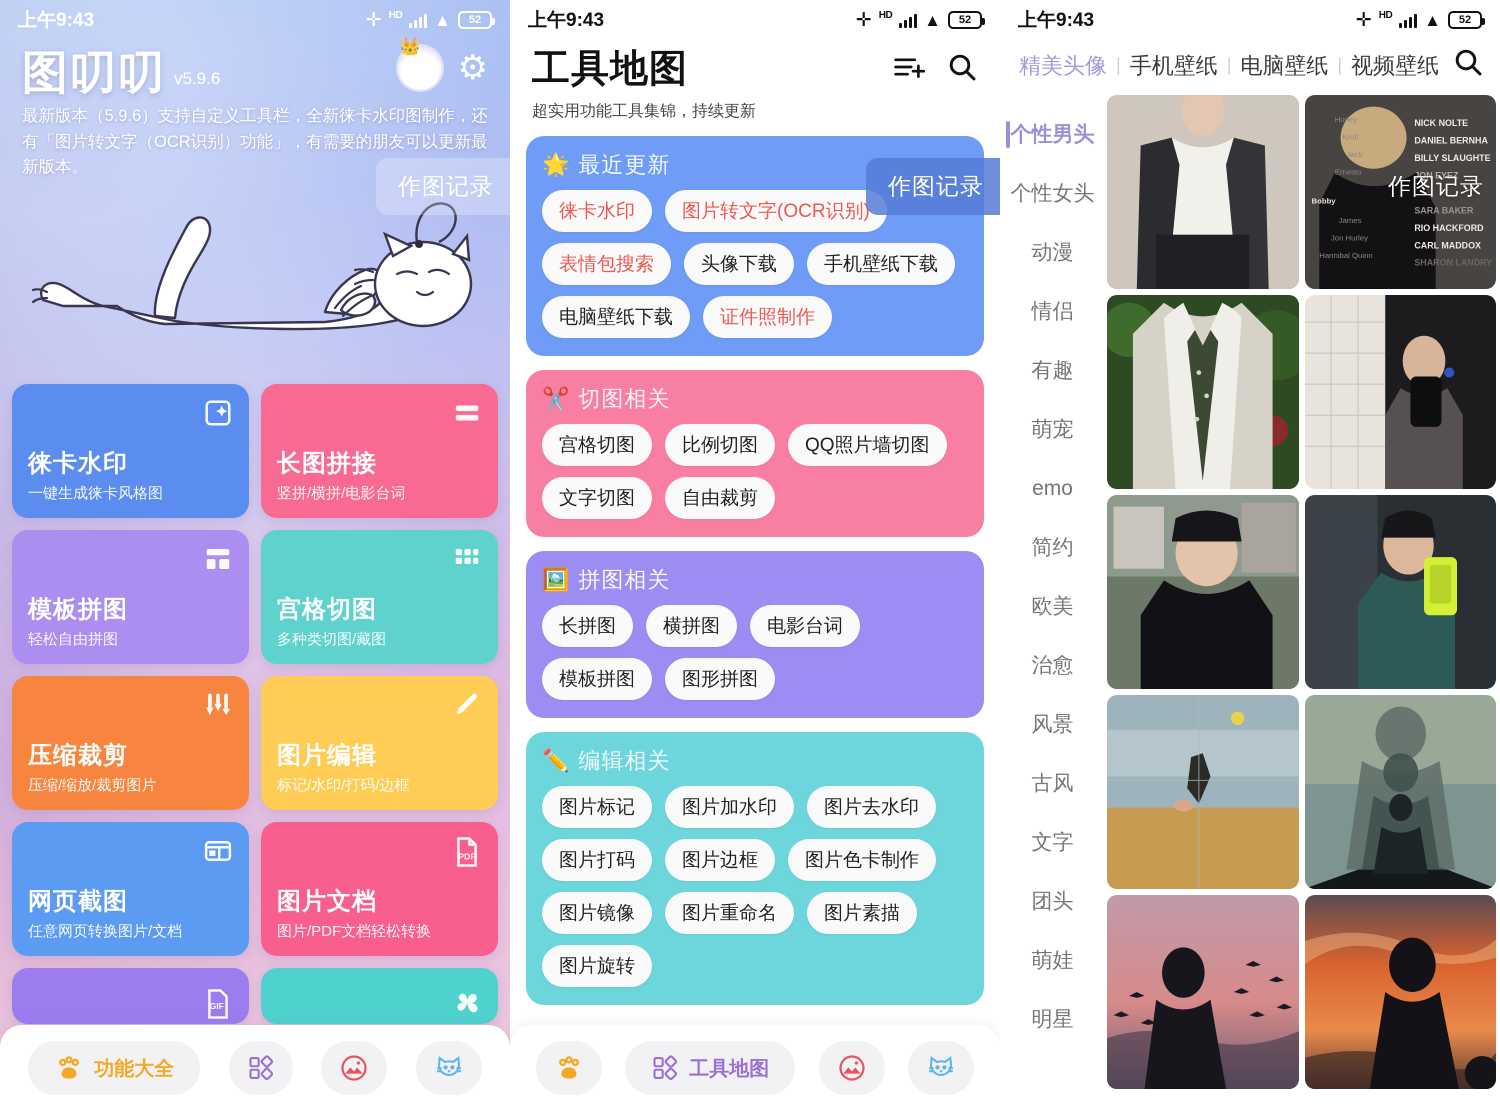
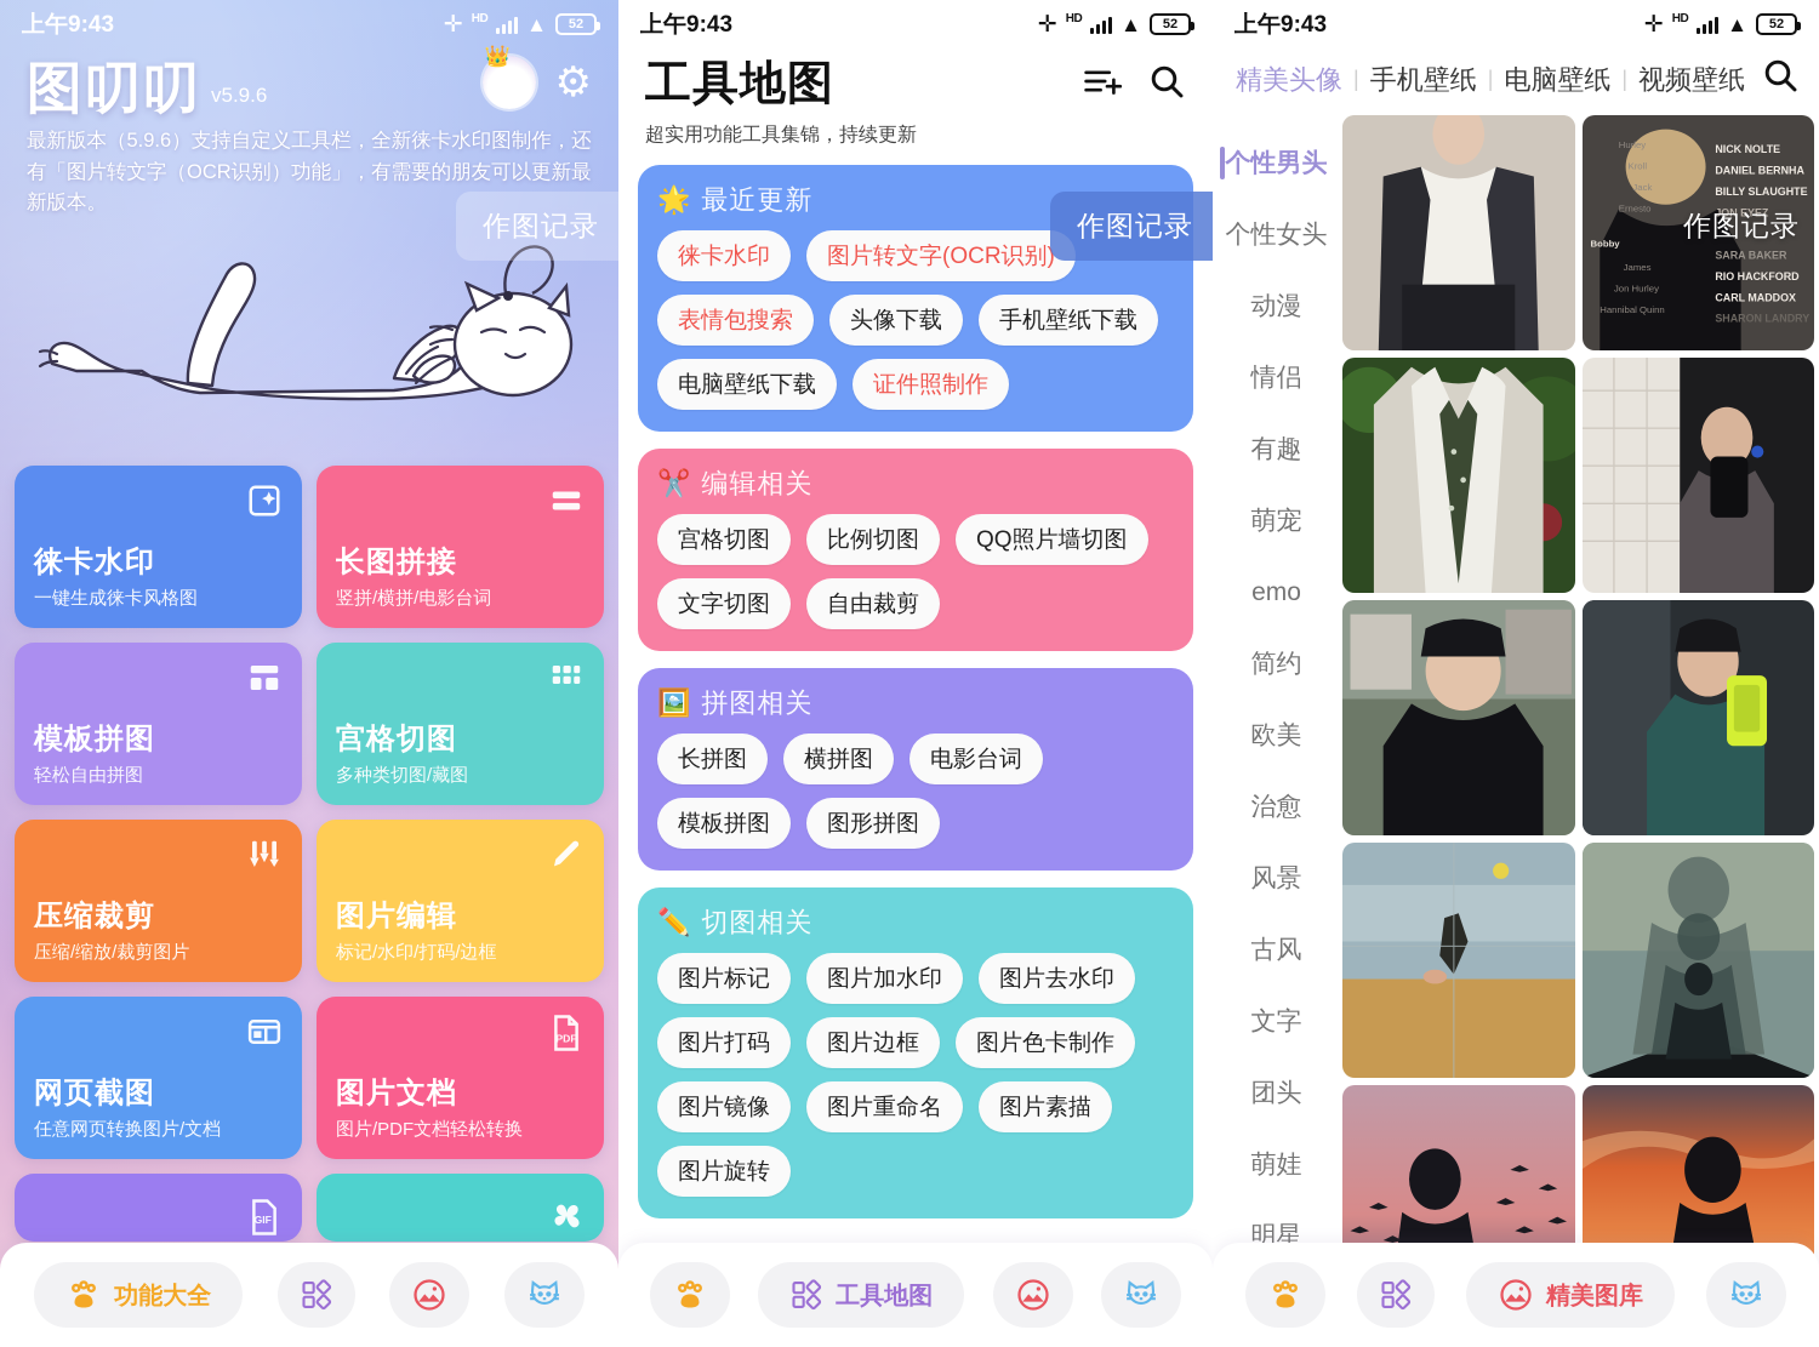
  上午9:43
  ✛
  HD
  ▲
  52
  图叨叨 v5.9.6
  👑
  ⚙
  最新版本（5.9.6）支持自定义工具栏，全新徕卡水印图制作，还有「图片转文字（OCR识别）功能」，有需要的朋友可以更新最新版本。
  徕卡水印
  一键生成徕卡风格图
  长图拼接
  竖拼/横拼/电影台词
  模板拼图
  轻松自由拼图
  宫格切图
  多种类切图/藏图
  压缩裁剪
  压缩/缩放/裁剪图片
  图片编辑
  标记/水印/打码/边框
  网页截图
  任意网页转换图片/文档
  PDF
  图片文档
  图片/PDF文档轻松转换
  GIF
  作图记录
  功能大全
  上午9:43
  ✛
  HD
  ▲
  52
  工具地图
  超实用功能工具集锦，持续更新
  🌟
  最近更新
  徕卡水印
  图片转文字(OCR识别)
  表情包搜索
  头像下载
  手机壁纸下载
  电脑壁纸下载
  证件照制作
  ✂️
- 切图相关
+ 编辑相关
  宫格切图
  比例切图
  QQ照片墙切图
  文字切图
  自由裁剪
  🖼️
  拼图相关
  长拼图
  横拼图
  电影台词
  模板拼图
  图形拼图
  ✏️
- 编辑相关
+ 切图相关
  图片标记
  图片加水印
  图片去水印
  图片打码
  图片边框
  图片色卡制作
  图片镜像
  图片重命名
  图片素描
  图片旋转
  作图记录
  工具地图
  上午9:43
  ✛
  HD
  ▲
  52
  精美头像
  |
  手机壁纸
  |
  电脑壁纸
  |
  视频壁纸
  个性男头
  个性女头
  动漫
  情侣
  有趣
  萌宠
  emo
  简约
  欧美
  治愈
  风景
  古风
  文字
  团头
  萌娃
  明星
  NICK NOLTE
  DANIEL BERNHA
  BILLY SLAUGHTE
  JON EYEZ
  SARA BAKER
  RIO HACKFORD
  CARL MADDOX
  SHARON LANDRY
  Hurley
  Kroll
  Jack
  Ernesto
  Bobby
  James
  Jon Hurley
  Hannibal Quinn
  作图记录
+ 精美图库
